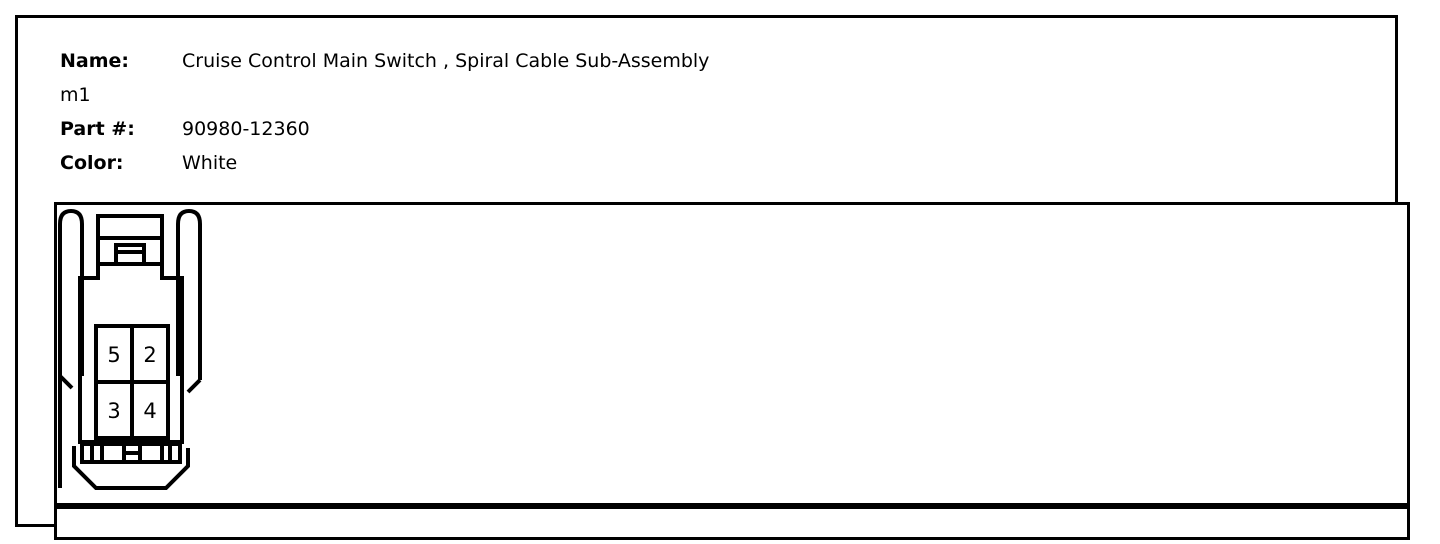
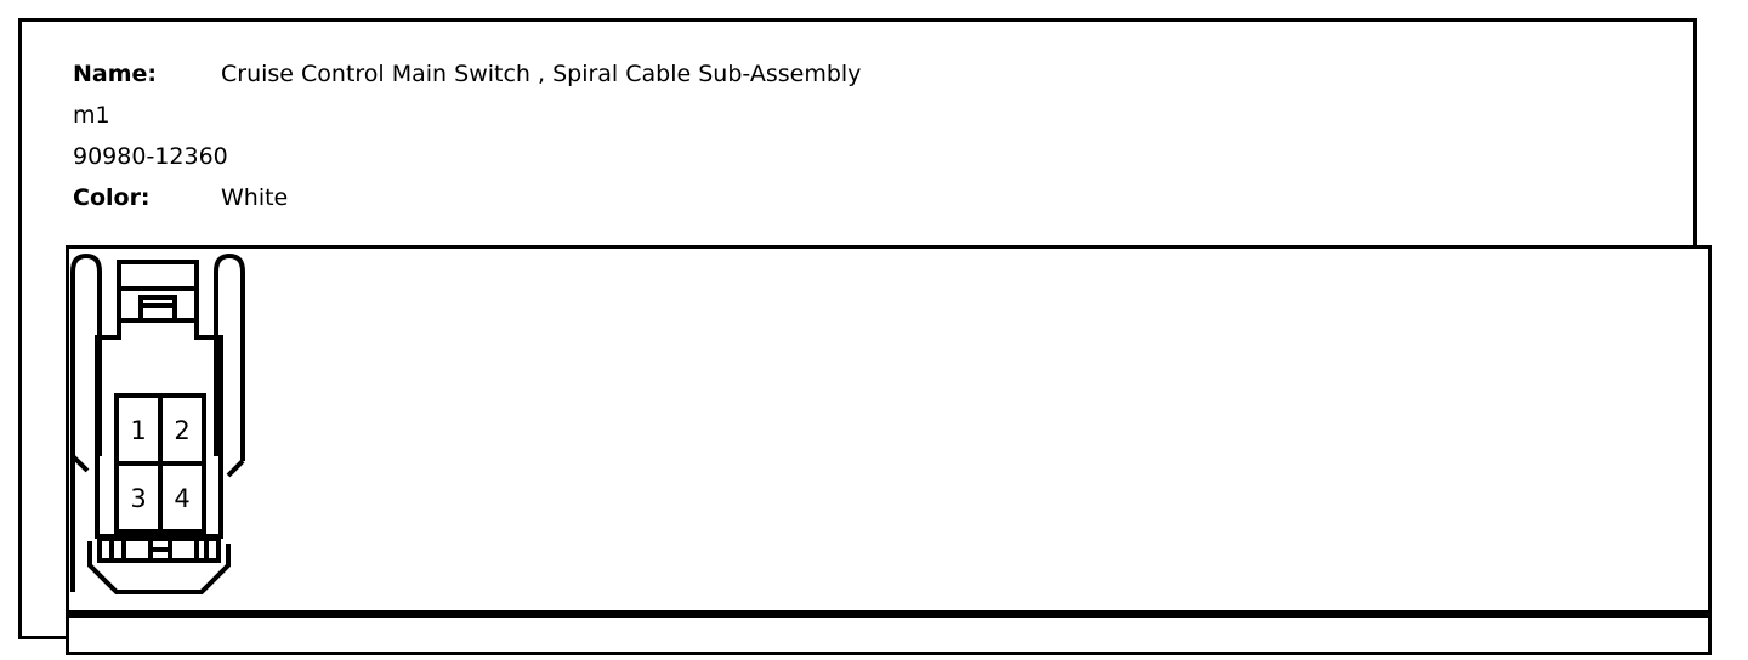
  Name:
  Cruise Control Main Switch , Spiral Cable Sub-Assembly
  m1
- Part #:
  90980-12360
  Color:
  White
- 5
+ 1
  2
  3
  4
